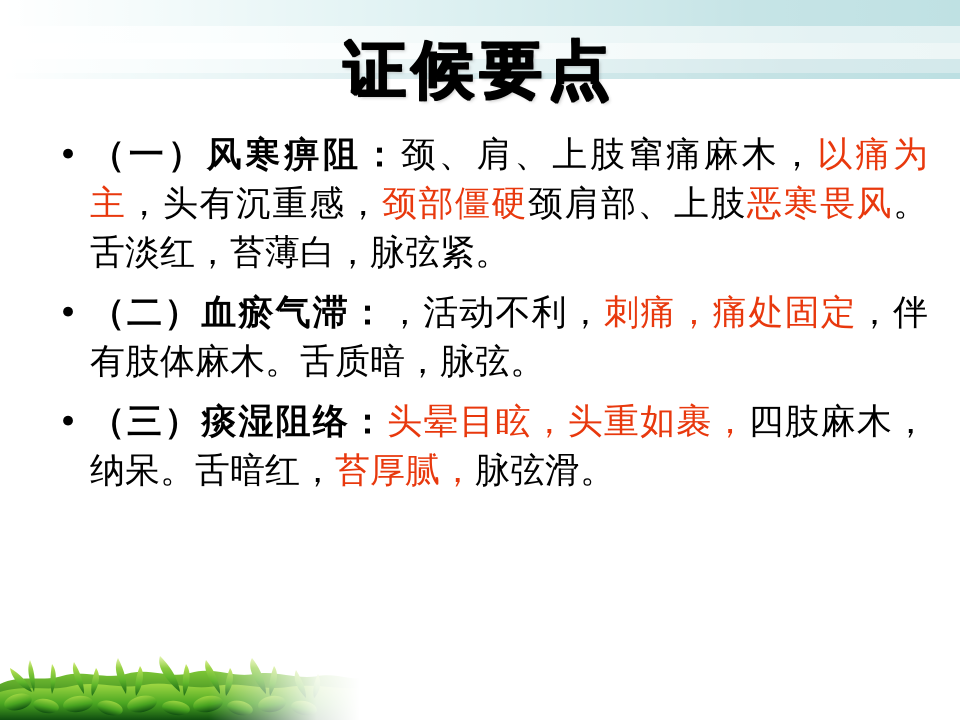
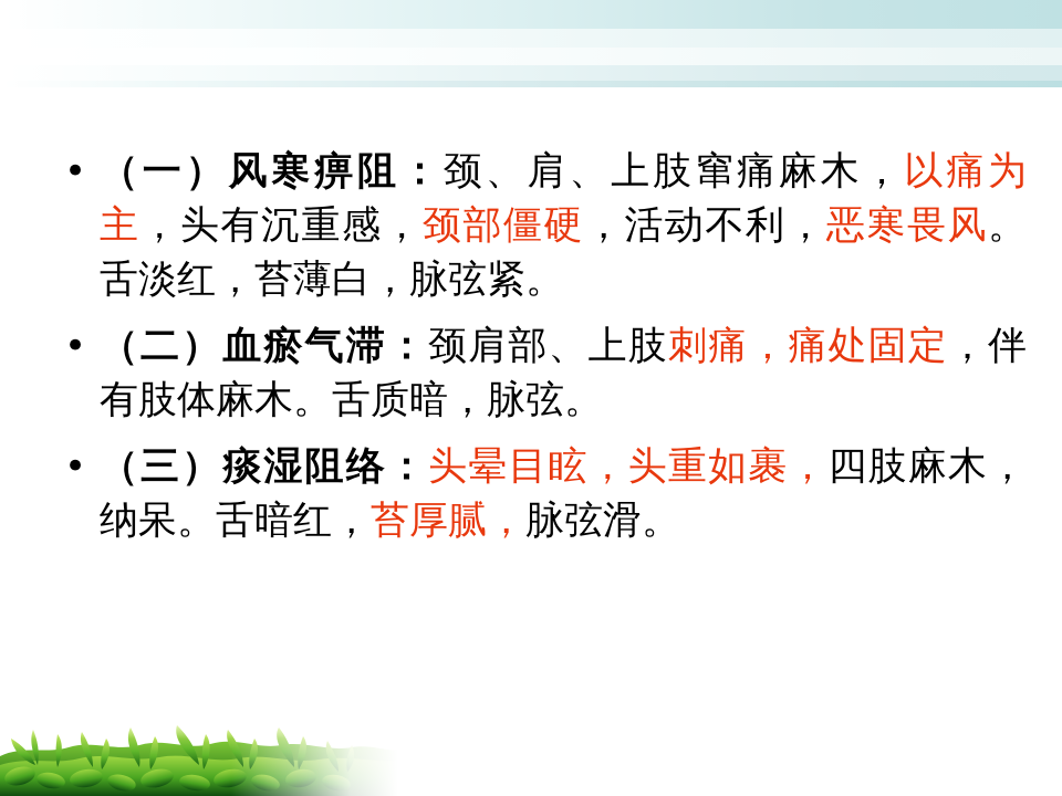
- 证候要点
  •
- （一）风寒痹阻：颈、肩、上肢窜痛麻木，以痛为主，头有沉重感，颈部僵硬颈肩部、上肢恶寒畏风。舌淡红，苔薄白，脉弦紧。
+ （一）风寒痹阻：颈、肩、上肢窜痛麻木，以痛为主，头有沉重感，颈部僵硬，活动不利，恶寒畏风。舌淡红，苔薄白，脉弦紧。
  •
- （二）血瘀气滞：，活动不利，刺痛，痛处固定，伴有肢体麻木。舌质暗，脉弦。
+ （二）血瘀气滞：颈肩部、上肢刺痛，痛处固定，伴有肢体麻木。舌质暗，脉弦。
  •
  （三）痰湿阻络：头晕目眩，头重如裹，四肢麻木，纳呆。舌暗红，苔厚腻，脉弦滑。
